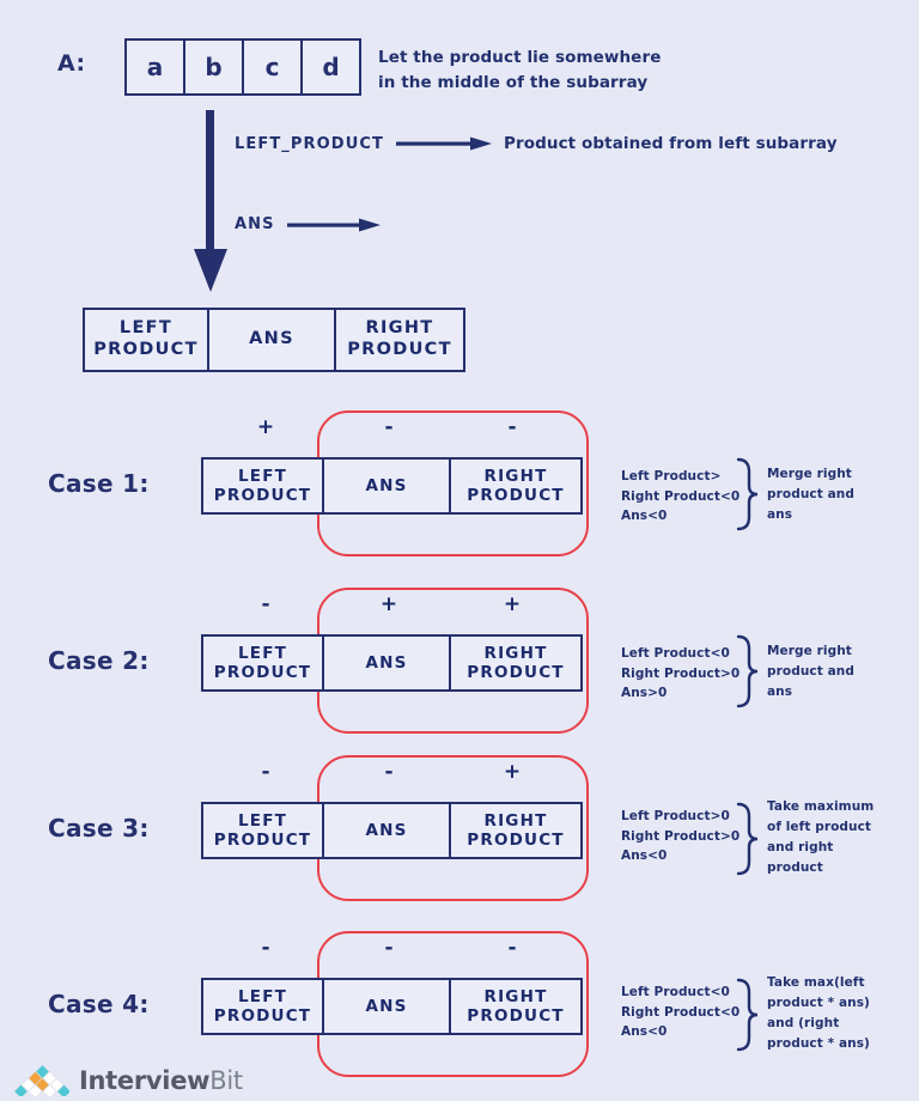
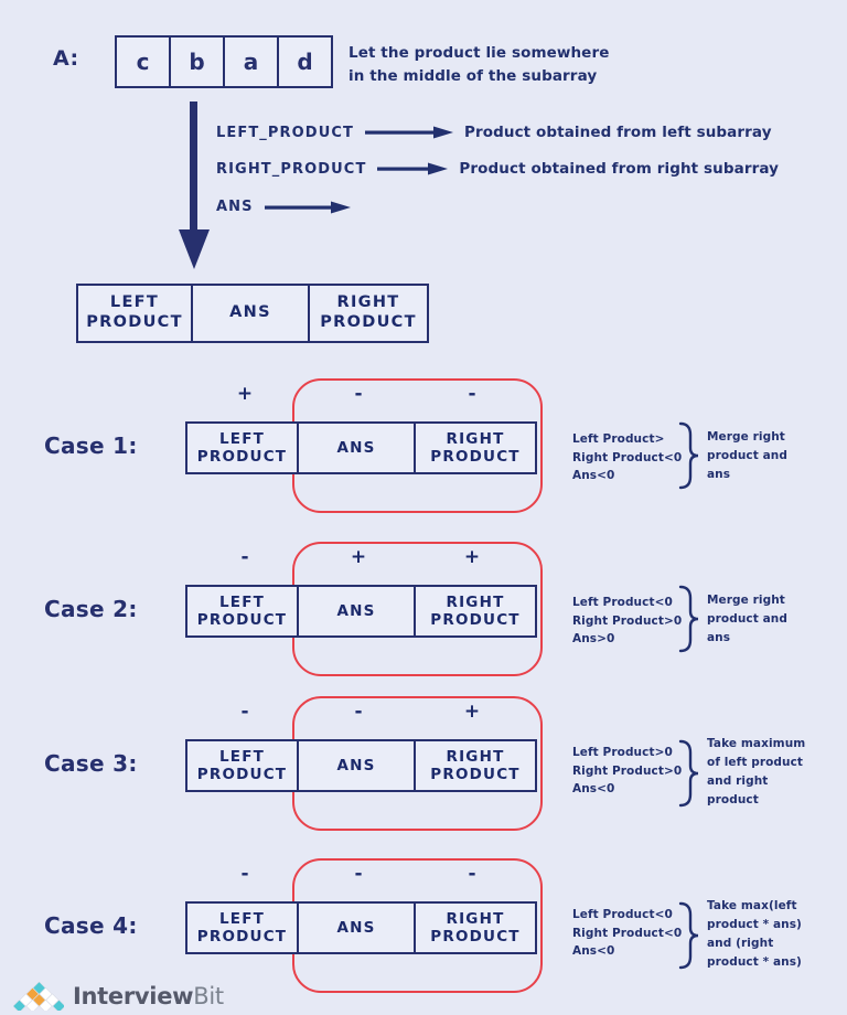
  A:
- a
+ c
  b
- c
+ a
  d
  Let the product lie somewhere
  in the middle of the subarray
  LEFT_PRODUCT
  Product obtained from left subarray
+ RIGHT_PRODUCT
+ Product obtained from right subarray
  ANS
  LEFT
  PRODUCT
  ANS
  RIGHT
  PRODUCT
  Case 1:
  +
  -
  -
  LEFT
  PRODUCT
  ANS
  RIGHT
  PRODUCT
  Left Product>
  Right Product<0
  Ans<0
  Merge right
  product and
  ans
  Case 2:
  -
  +
  +
  LEFT
  PRODUCT
  ANS
  RIGHT
  PRODUCT
  Left Product<0
  Right Product>0
  Ans>0
  Merge right
  product and
  ans
  Case 3:
  -
  -
  +
  LEFT
  PRODUCT
  ANS
  RIGHT
  PRODUCT
  Left Product>0
  Right Product>0
  Ans<0
  Take maximum
  of left product
  and right
  product
  Case 4:
  -
  -
  -
  LEFT
  PRODUCT
  ANS
  RIGHT
  PRODUCT
  Left Product<0
  Right Product<0
  Ans<0
  Take max(left
  product * ans)
  and (right
  product * ans)
  InterviewBit
